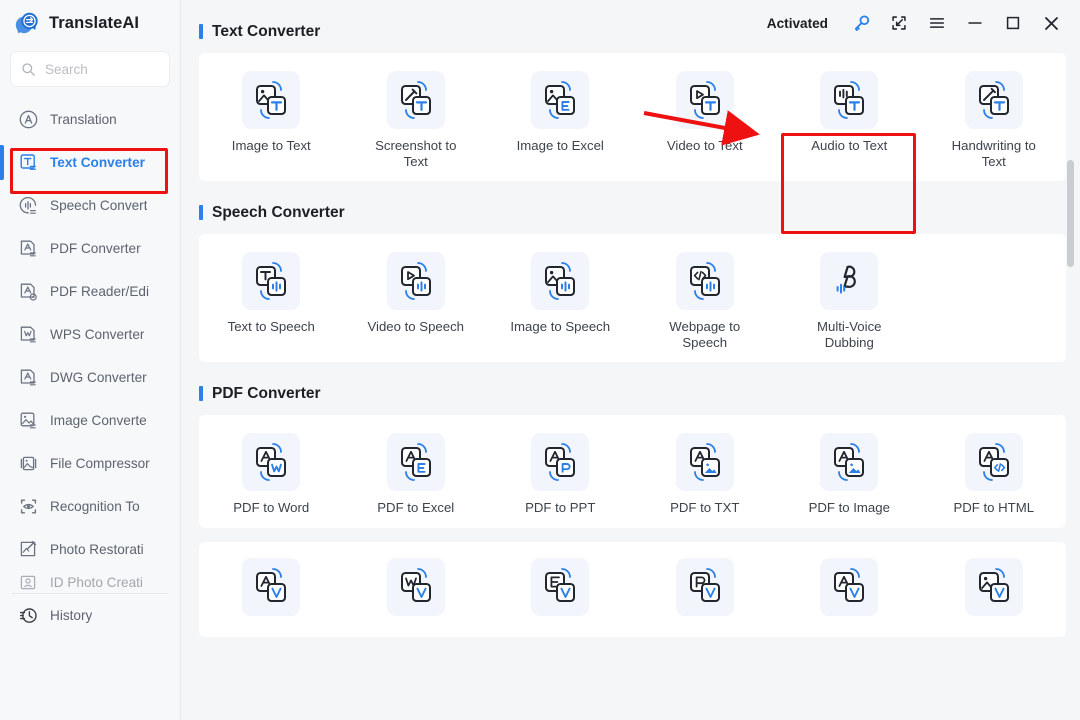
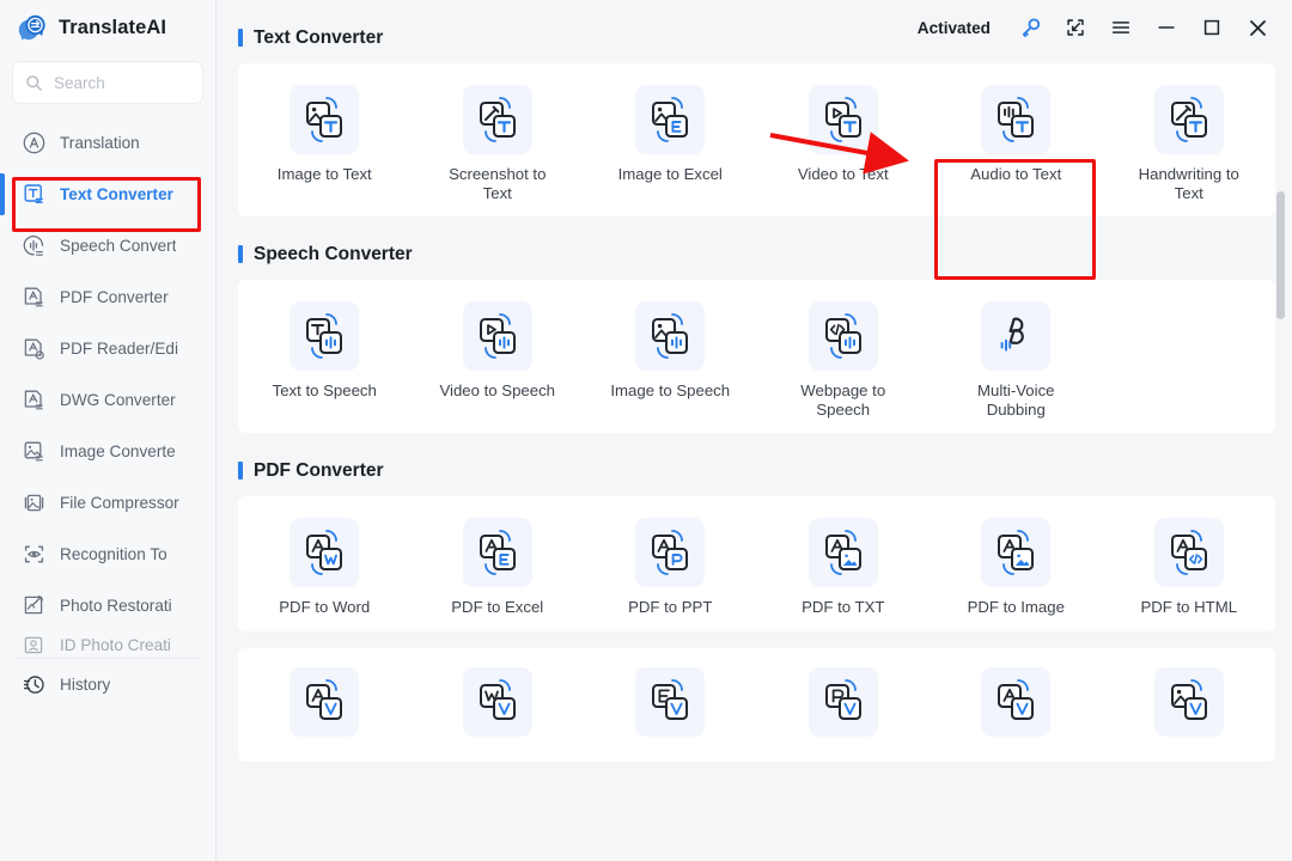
  TranslateAI
  Search
  Translation
  Text Converter
  Speech Convert
  PDF Converter
  PDF Reader/Edi
- WPS Converter
  DWG Converter
  Image Converte
  File Compressor
  Recognition To
  Photo Restorati
  ID Photo Creati
  History
  Text Converter
  Image to Text
  Screenshot to Text
  Image to Excel
  Video to Text
  Audio to Text
  Handwriting to Text
  Speech Converter
  Text to Speech
  Video to Speech
  Image to Speech
  Webpage to Speech
  Multi-Voice Dubbing
  PDF Converter
  PDF to Word
  PDF to Excel
  PDF to PPT
  PDF to TXT
  PDF to Image
  PDF to HTML
  Activated
